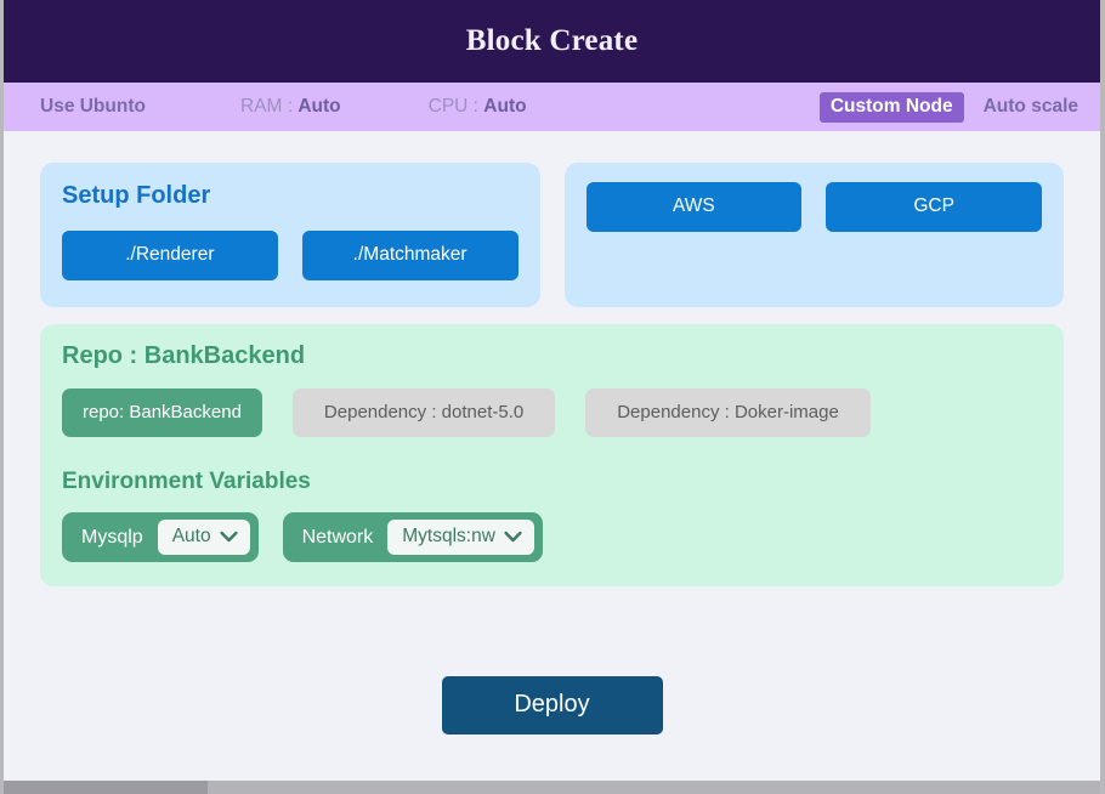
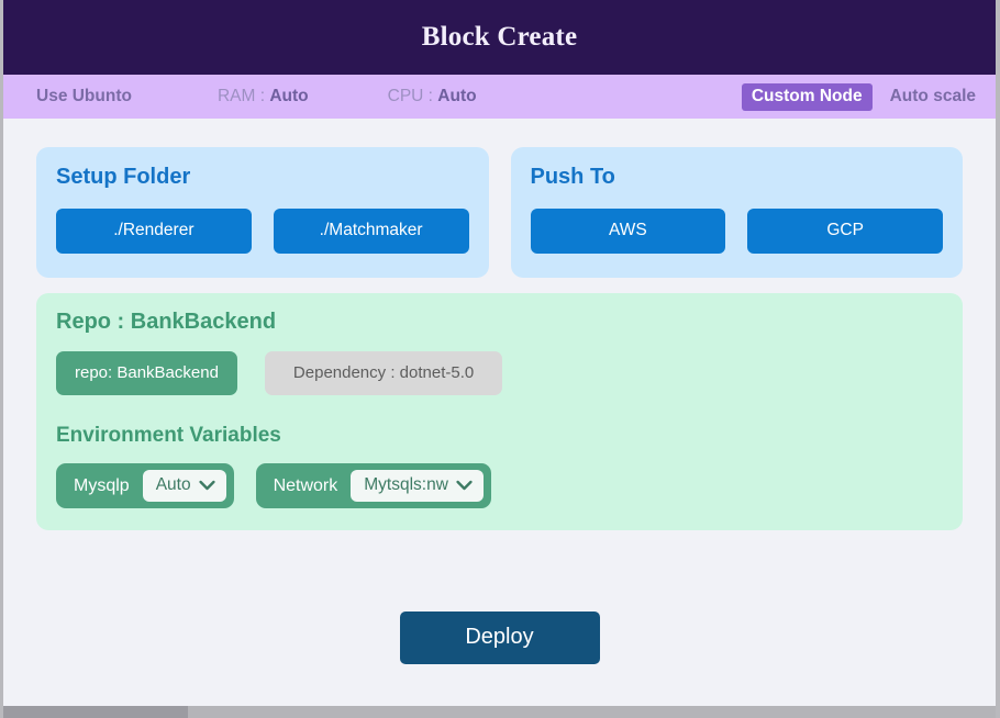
  Block Create
  Use Ubunto
  RAM : Auto
  CPU : Auto
  Custom Node
  Auto scale
  Setup Folder
  ./Renderer
  ./Matchmaker
+ Push To
  AWS
  GCP
  Repo : BankBackend
  repo: BankBackend
  Dependency : dotnet-5.0
- Dependency : Doker-image
  Environment Variables
  Mysqlp
  Auto
  Network
  Mytsqls:nw
  Deploy
